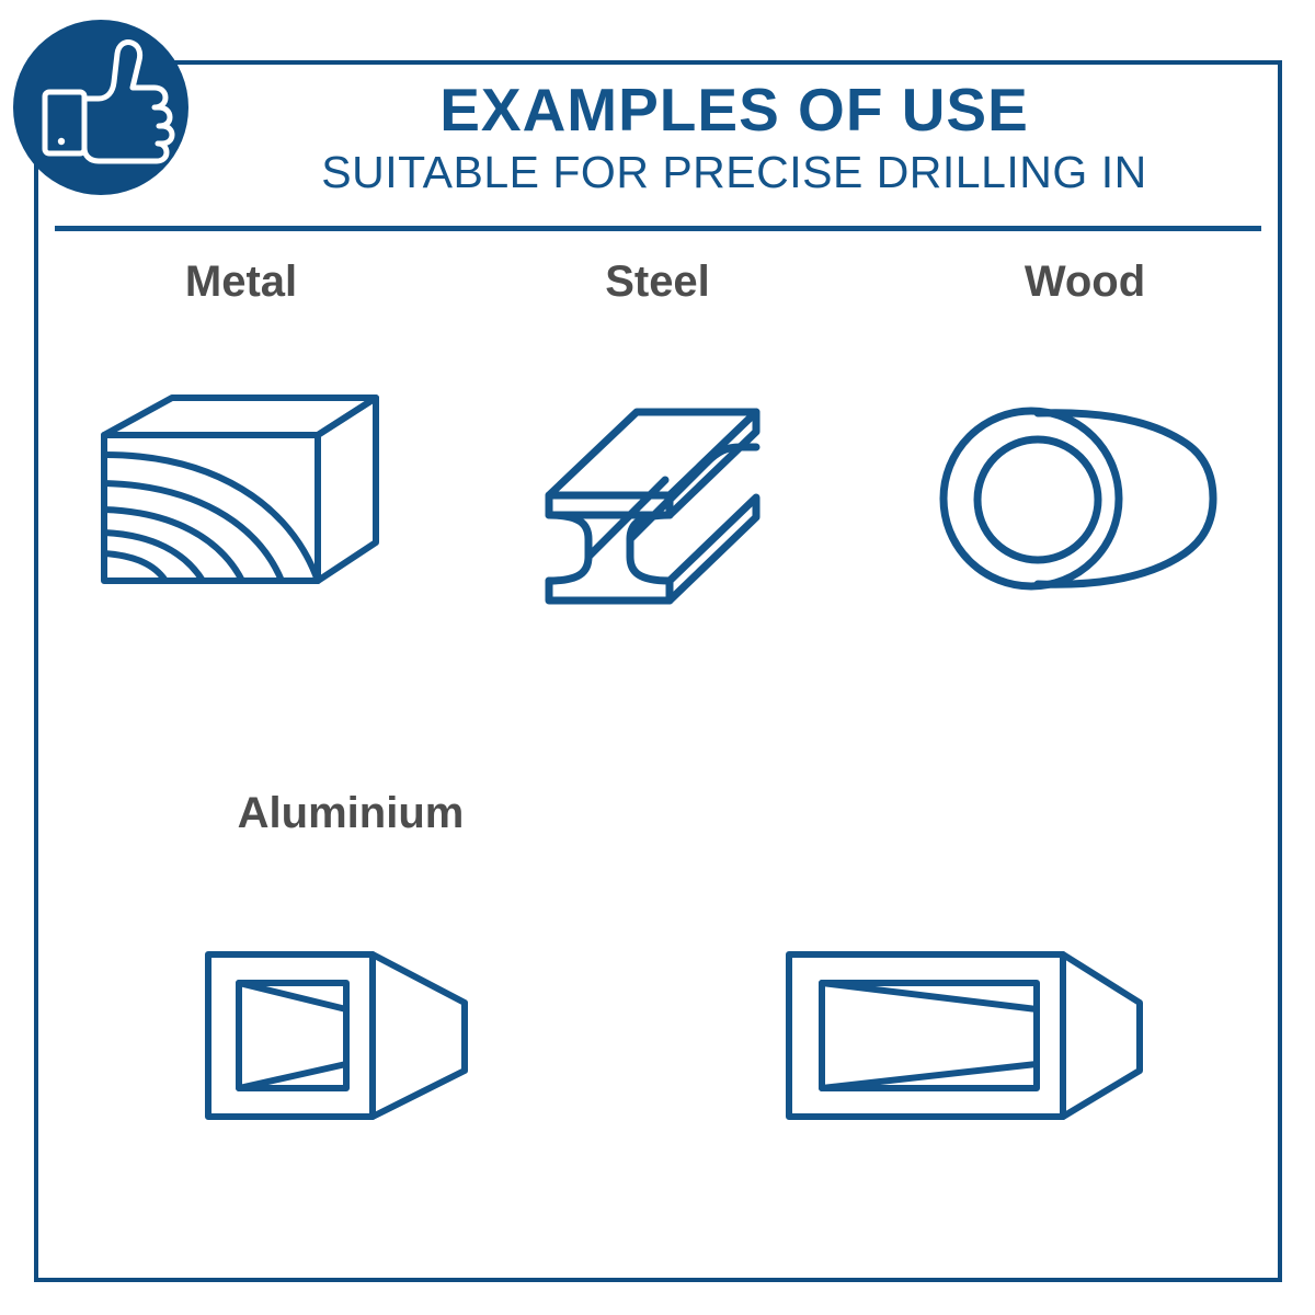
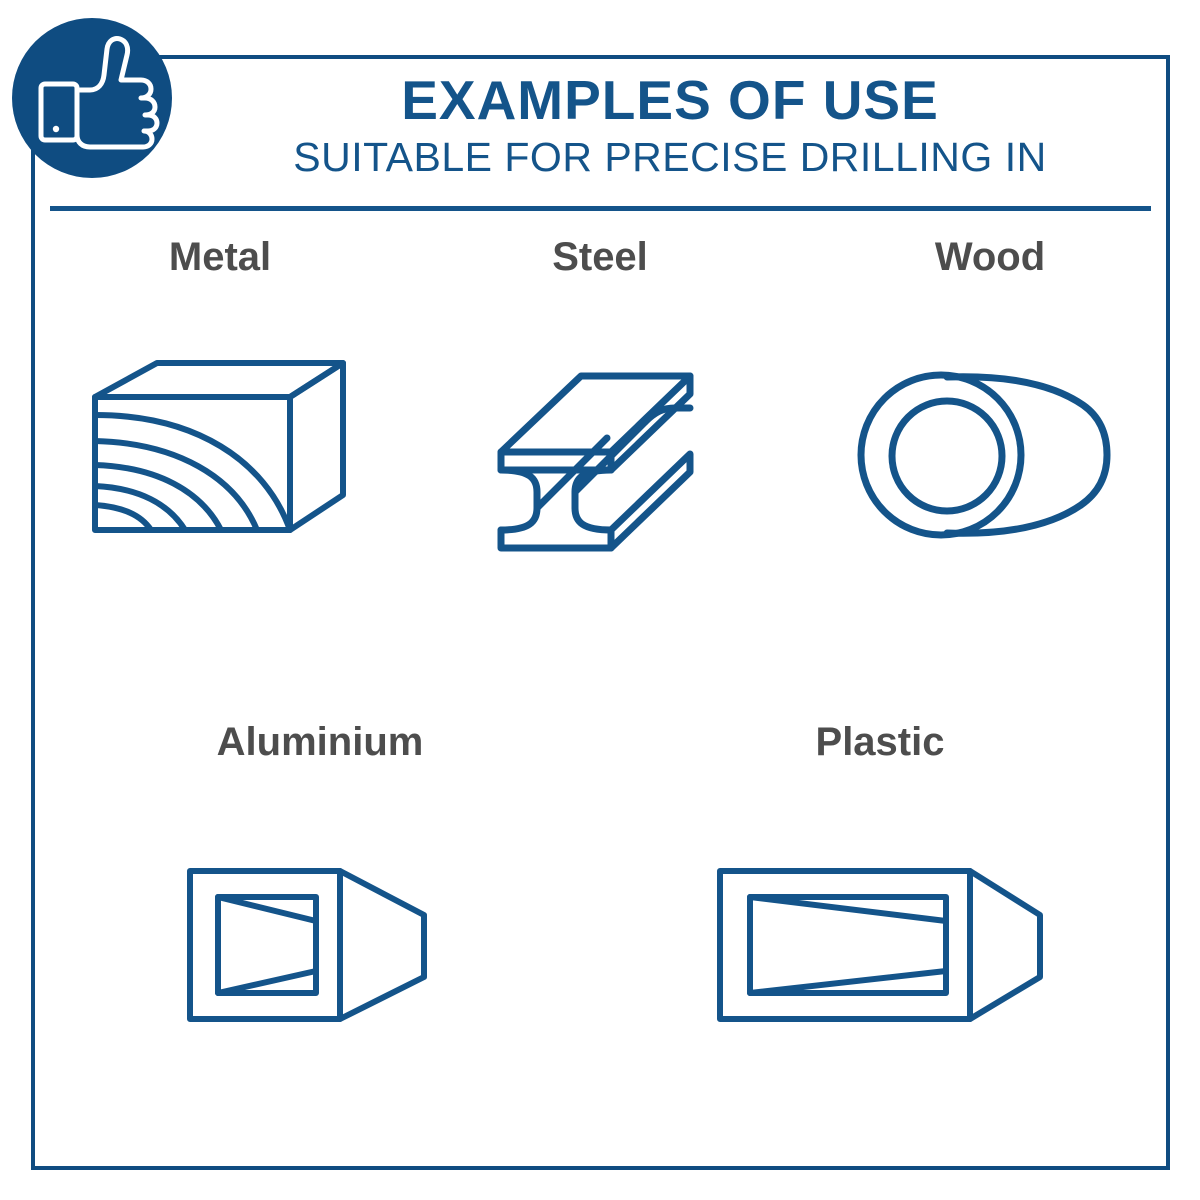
  EXAMPLES OF USE
  SUITABLE FOR PRECISE DRILLING IN
  Metal
  Steel
  Wood
  Aluminium
+ Plastic
